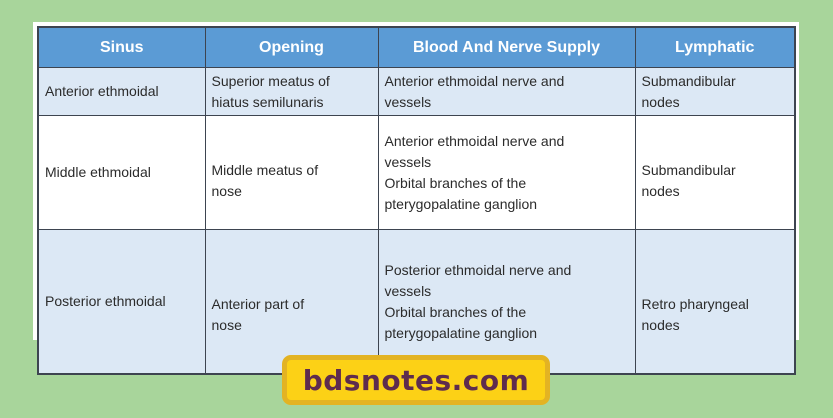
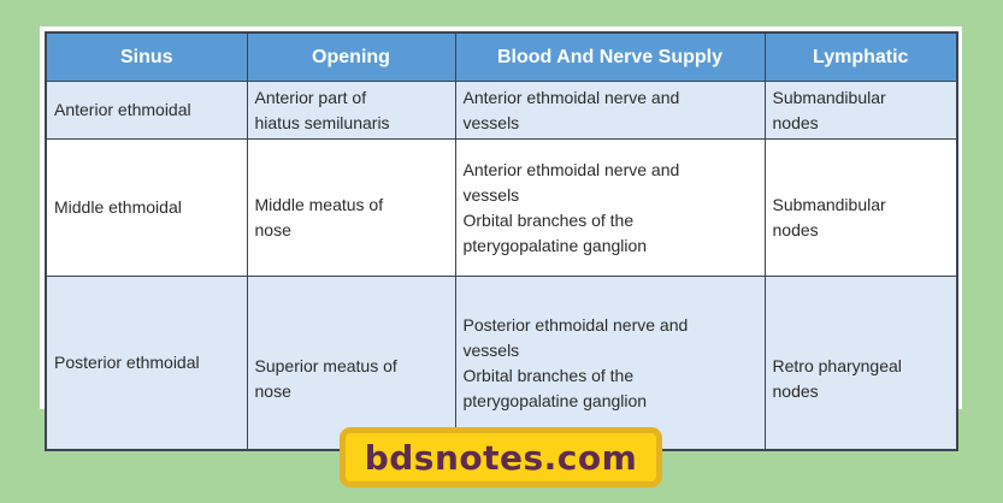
  Sinus	Opening	Blood And Nerve Supply	Lymphatic
- Anterior ethmoidal	Superior meatus of hiatus semilunaris	Anterior ethmoidal nerve and vessels	Submandibular nodes
+ Anterior ethmoidal	Anterior part of hiatus semilunaris	Anterior ethmoidal nerve and vessels	Submandibular nodes
  Middle ethmoidal	Middle meatus of nose	Anterior ethmoidal nerve and vessels Orbital branches of the pterygopalatine ganglion	Submandibular nodes
- Posterior ethmoidal	Anterior part of nose	Posterior ethmoidal nerve and vessels Orbital branches of the pterygopalatine ganglion	Retro pharyngeal nodes
+ Posterior ethmoidal	Superior meatus of nose	Posterior ethmoidal nerve and vessels Orbital branches of the pterygopalatine ganglion	Retro pharyngeal nodes
  bdsnotes.com
